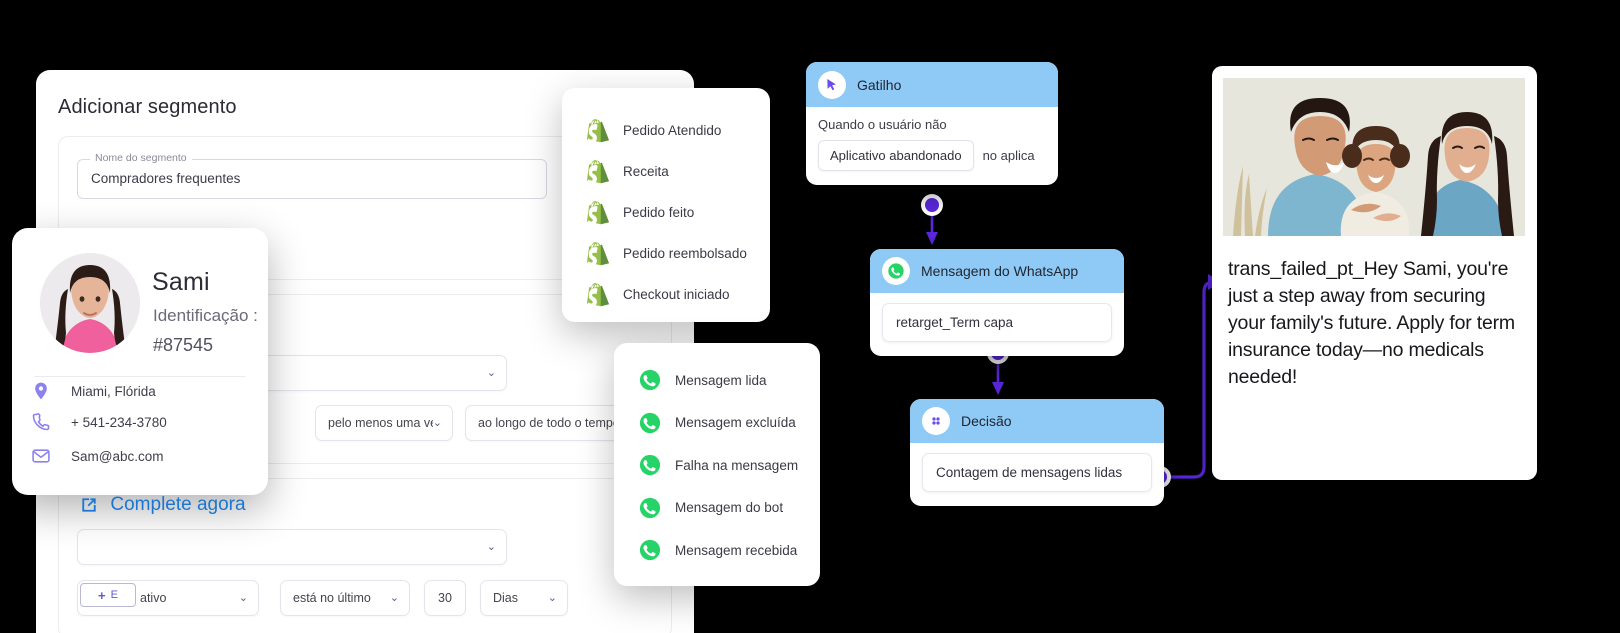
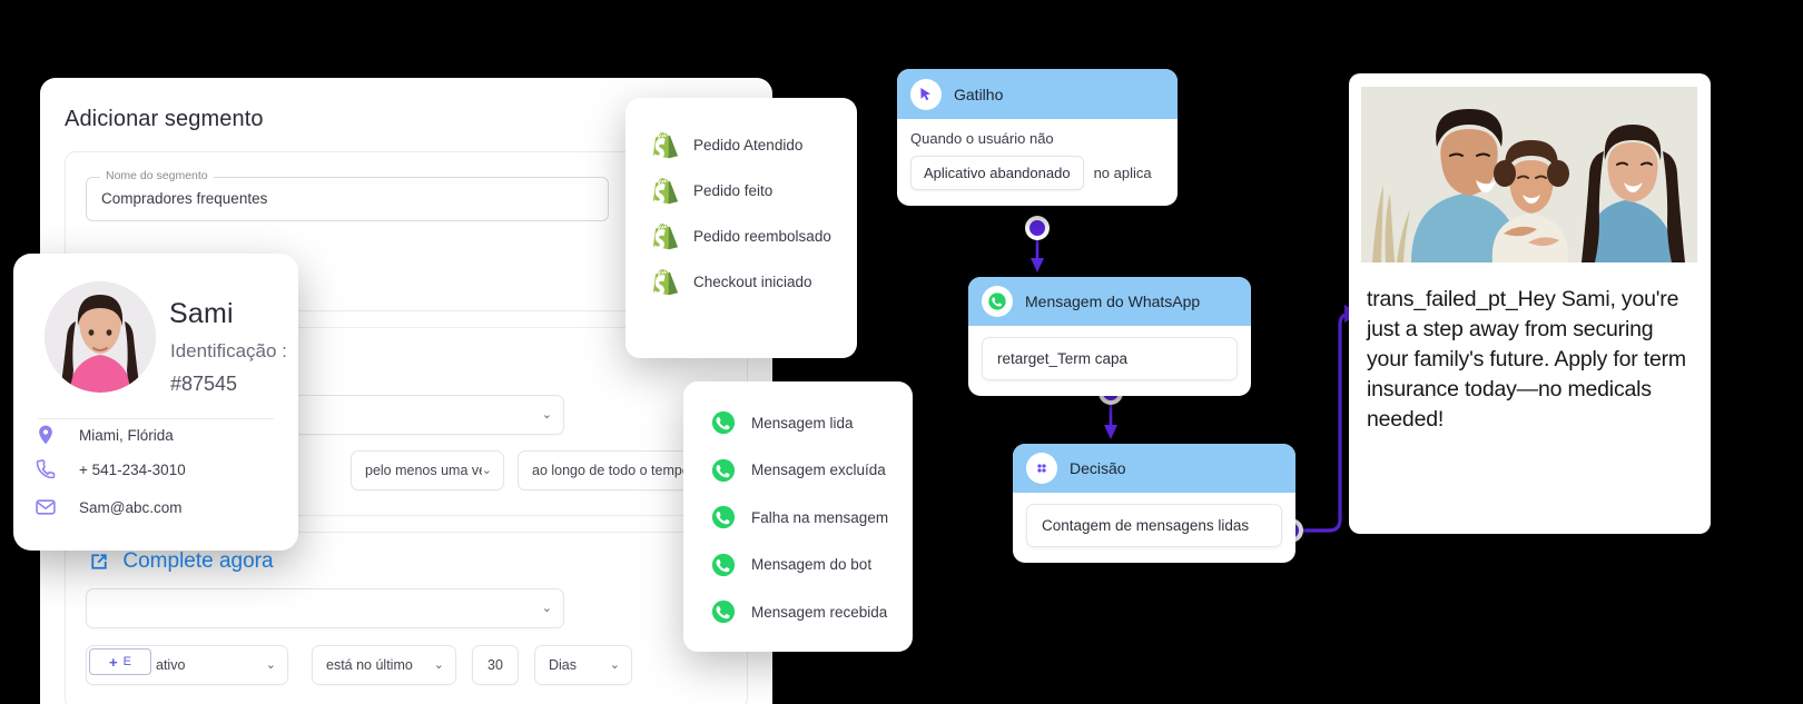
  Adicionar segmento
  Nome do segmento
  Compradores frequentes
  ⌄
  pelo menos uma v
  ⌄
  ao longo de todo o temp
  ⌄
  ⌄
  está no último
  ⌄
  30
  Dias
  ⌄
  +
  E
  Sami
  Identificação :
  #87545
  Miami, Flórida
- + 541-234-3780
+ + 541-234-3010
  Sam@abc.com
  Pedido Atendido
- Receita
  Pedido feito
  Pedido reembolsado
  Checkout iniciado
  Mensagem lida
  Mensagem excluída
  Falha na mensagem
  Mensagem do bot
  Mensagem recebida
  Gatilho
  Quando o usuário não
  Aplicativo abandonado
  no aplica
  Mensagem do WhatsApp
  retarget_Term capa
  Decisão
  Contagem de mensagens lidas
  trans_failed_pt_Hey Sami, you're just a step away from securing your family's future. Apply for term insurance today—no medicals needed!
  Complete agora
